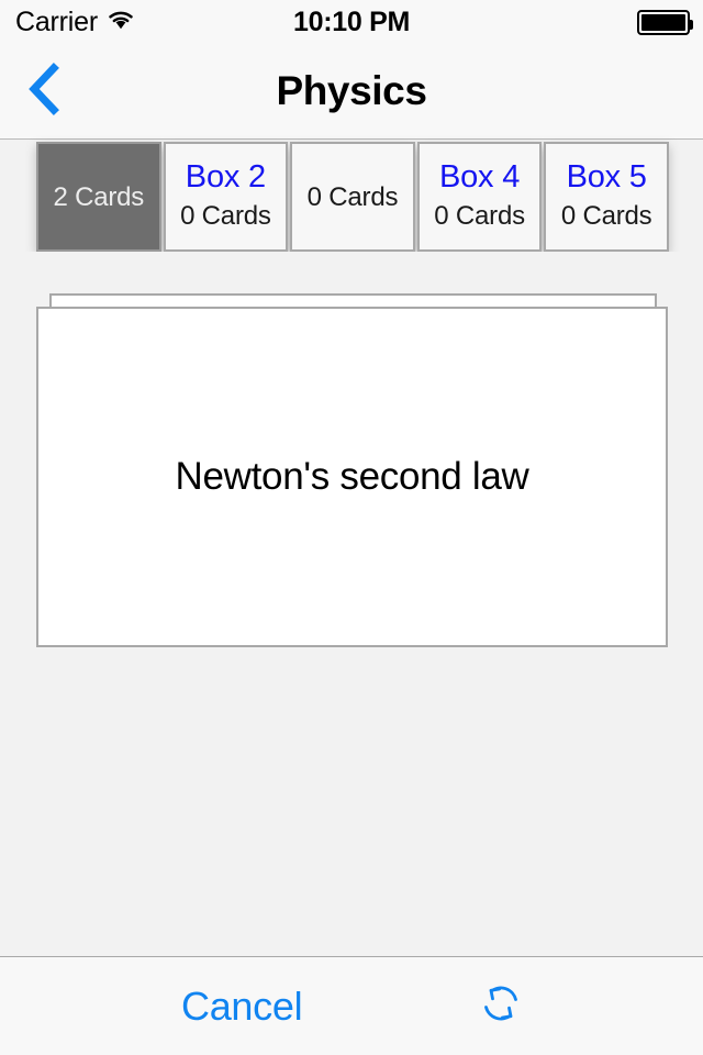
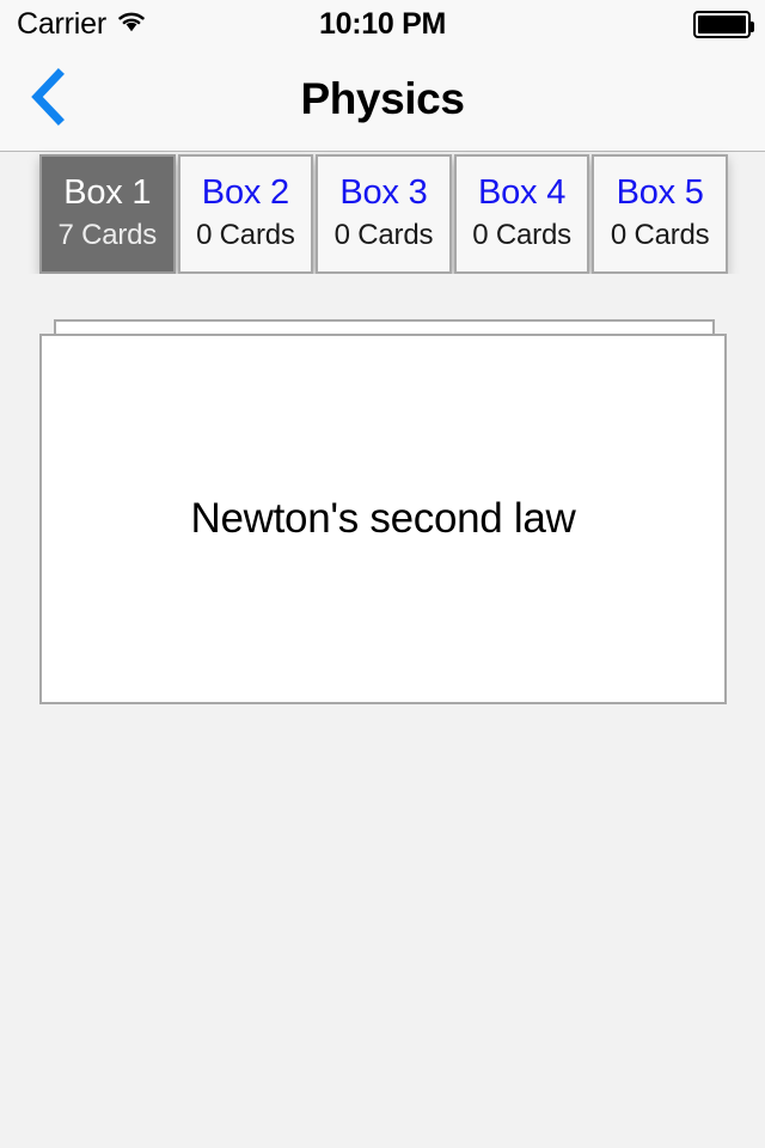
  Carrier
  10:10 PM
  Physics
+ Box 1
- 2 Cards
+ 7 Cards
  Box 2
  0 Cards
+ Box 3
  0 Cards
  Box 4
  0 Cards
  Box 5
  0 Cards
  Newton's second law
- Cancel
